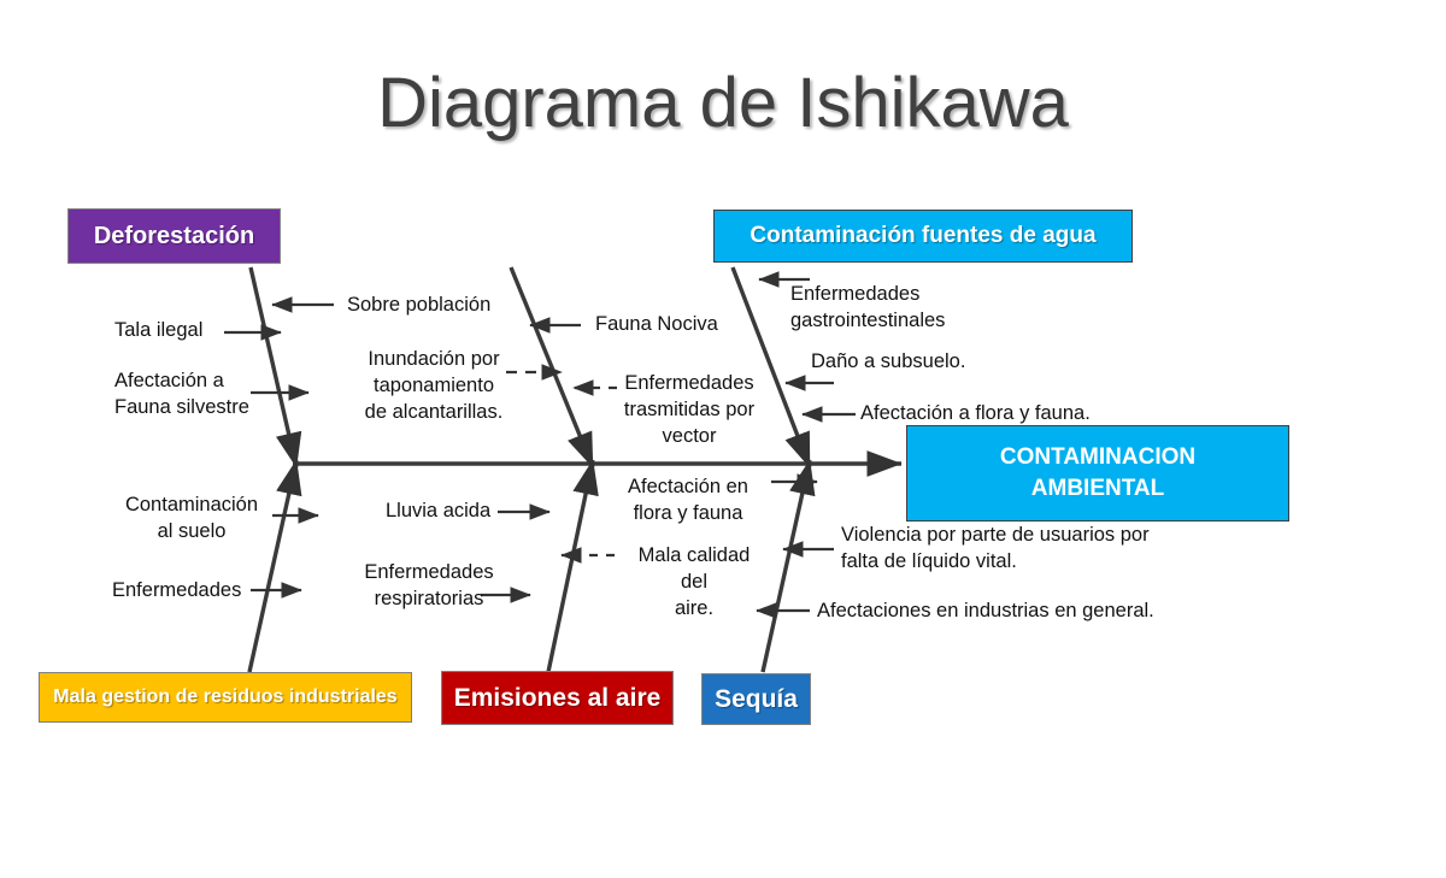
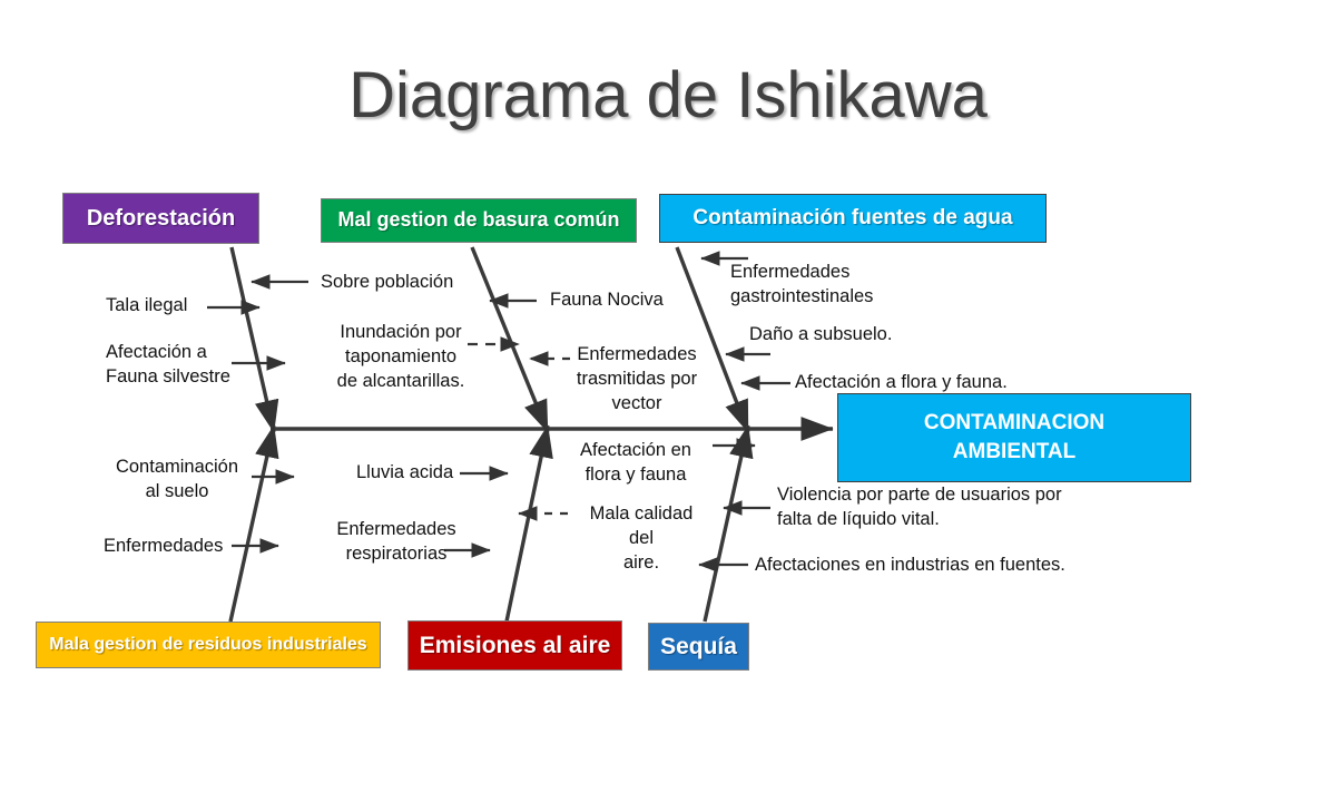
  Diagrama de Ishikawa
  Deforestación
+ Mal gestion de basura común
  Contaminación fuentes de agua
  Mala gestion de residuos industriales
  Emisiones al aire
  Sequía
  CONTAMINACION
  AMBIENTAL
  Tala ilegal
  Afectación a
  Fauna silvestre
  Sobre población
  Inundación por
  taponamiento
  de alcantarillas.
  Fauna Nociva
  Enfermedades
  trasmitidas por
  vector
  Enfermedades
  gastrointestinales
  Daño a subsuelo.
  Afectación a flora y fauna.
  Contaminación
  al suelo
  Enfermedades
  Lluvia acida
  Enfermedades
  respiratorias
  Afectación en
  flora y fauna
  Mala calidad del
  aire.
  Violencia por parte de usuarios por
  falta de líquido vital.
- Afectaciones en industrias en general.
+ Afectaciones en industrias en fuentes.
